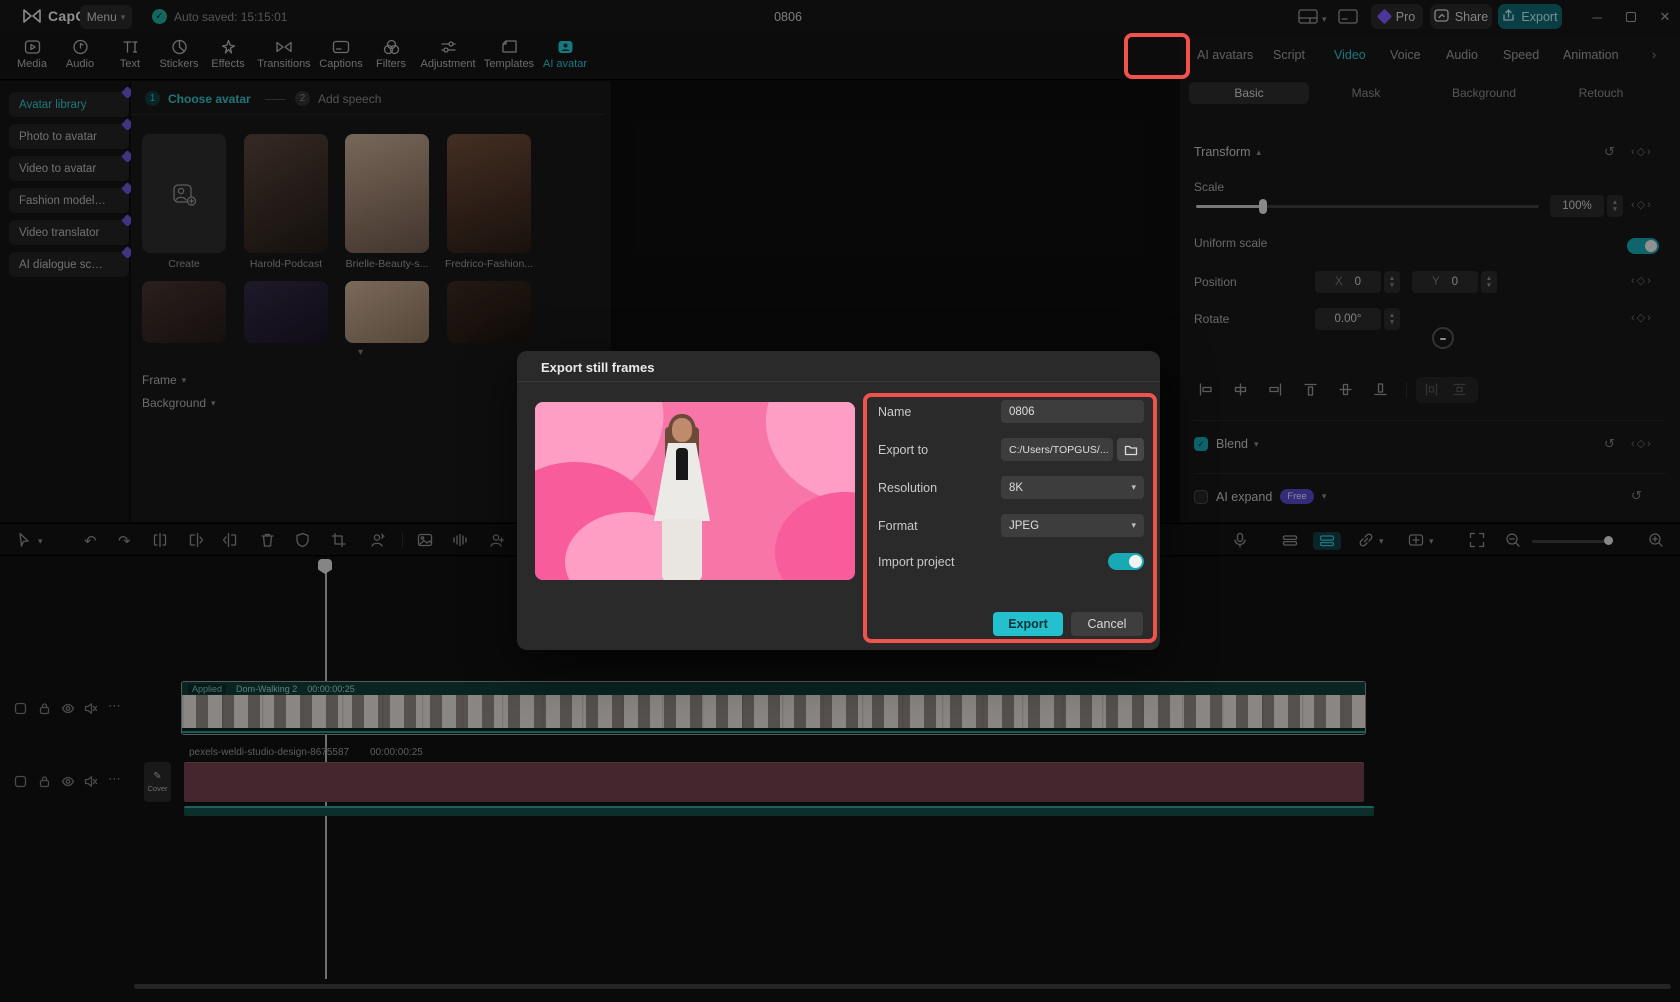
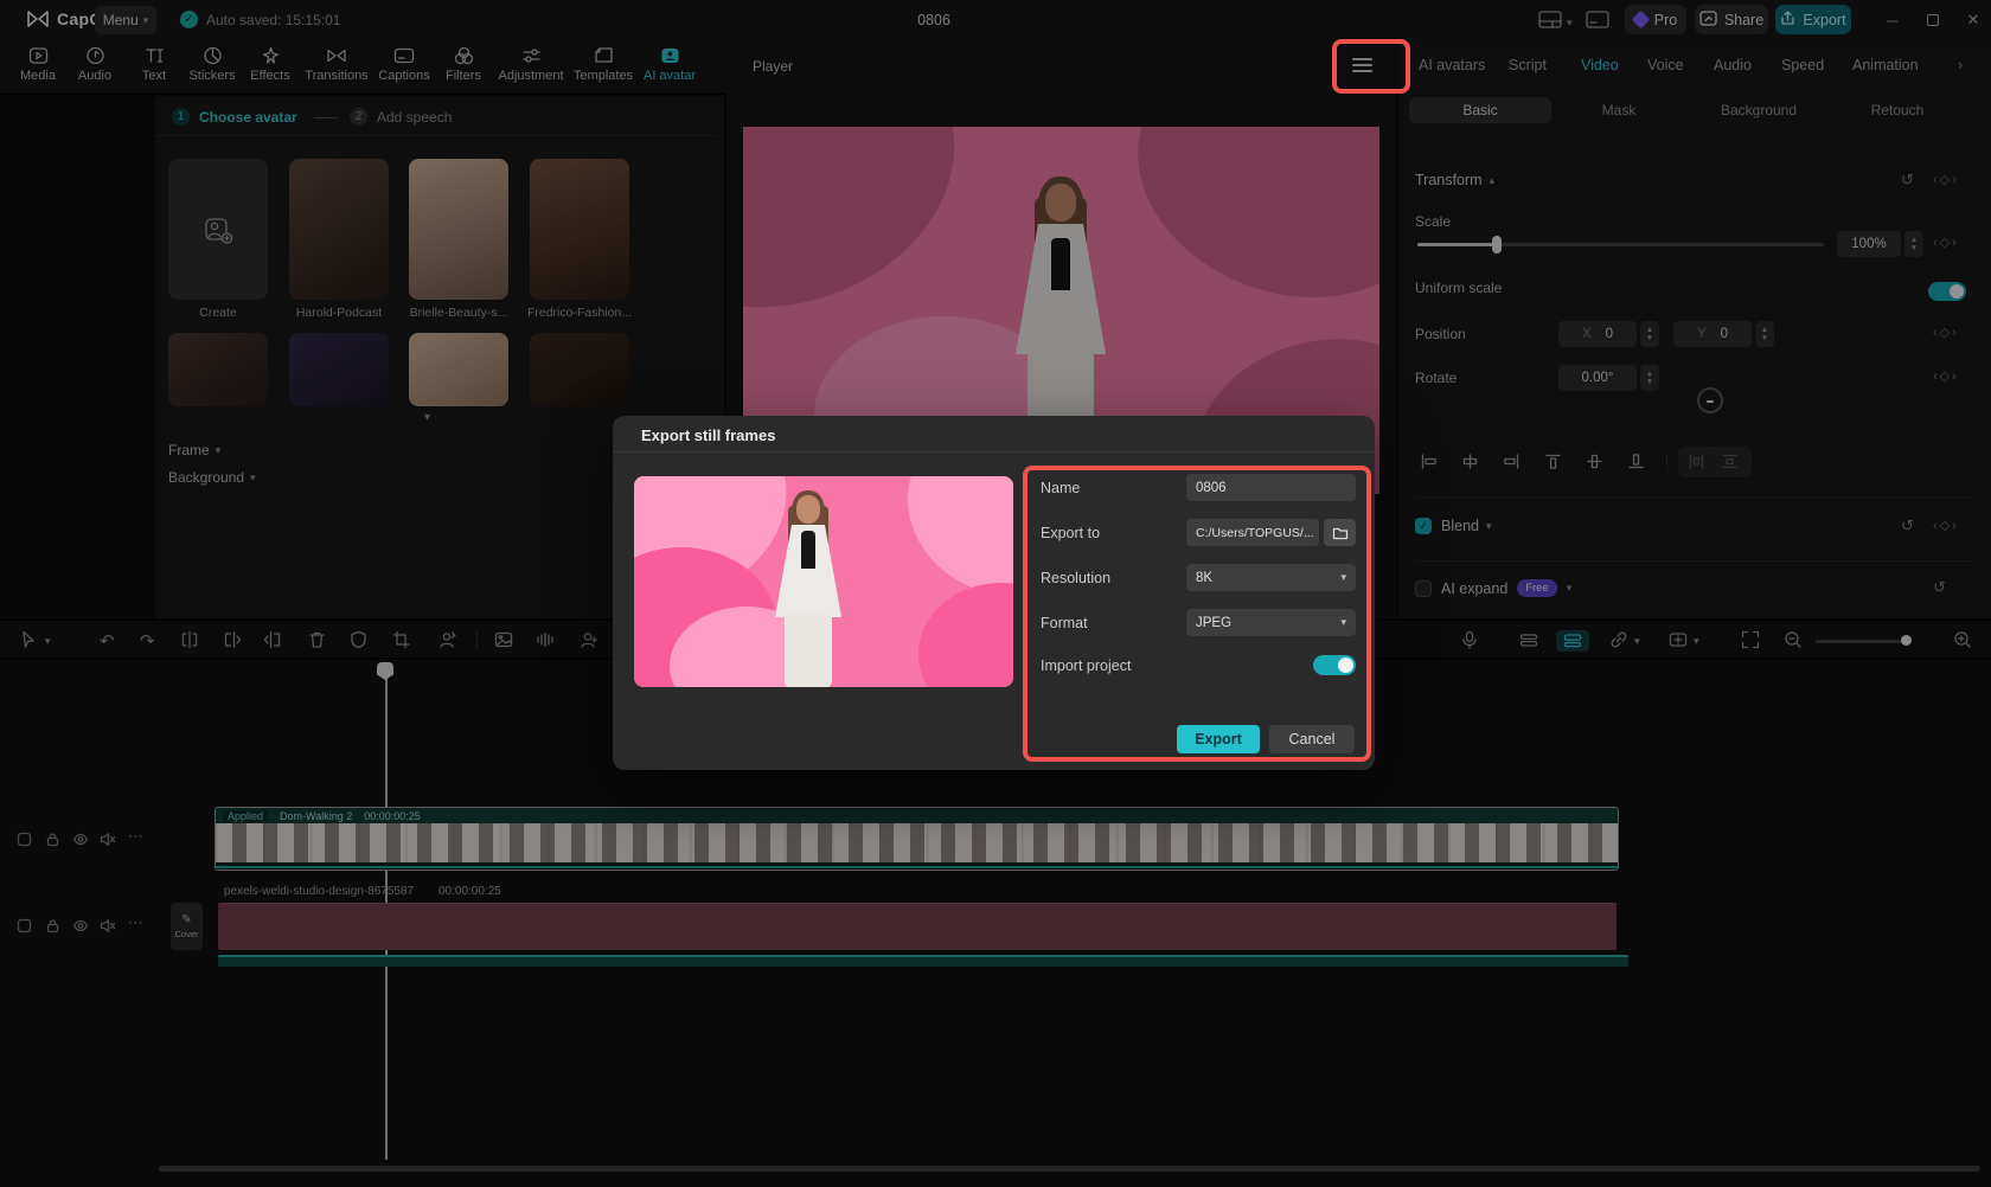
  Menu
  ▾
  ✓
  Auto saved: 15:15:01
  0806
  ▾
  Pro
  Share
  Export
  ─
  ✕
  Media
  Audio
  Text
  Stickers
  Effects
  Transitions
  Captions
  Filters
  Adjustment
  Templates
  AI avatar
- Avatar library
- Photo to avatar
- Video to avatar
- Fashion model…
- Video translator
- AI dialogue sc…
  1
  Choose avatar
  2
  Add speech
  Create
  Harold-Podcast
  Brielle-Beauty-s...
  Fredrico-Fashion...
  ▾
  Frame
  ▾
  Background
  ▾
+ Player
  AI avatars
  Script
  Video
  Voice
  Audio
  Speed
  Animation
  ›
  Basic
  Mask
  Background
  Retouch
  Transform
  ▴
  ↺
  ‹◇›
  Scale
  100%
  ‹◇›
  Uniform scale
  Position
  X
  0
  Y
  0
  ‹◇›
  Rotate
  0.00°
  ‹◇›
  ✓
  Blend
  ▾
  ↺
  ‹◇›
  AI expand
  Free
  ▾
  ↺
  ▾
  ↶
  ↷
  ▾
  ▾
  ⋯
  Applied
  Dom-Walking 2
  00:00:00:25
  ⋯
  pexels-weldi-studio-design-8675587
  00:00:00:25
  ✎
  Cover
  Export still frames
  Name
  0806
  Export to
  C:/Users/TOPGUS/...
  Resolution
  8K
  ▾
  Format
  JPEG
  ▾
  Import project
  Export
  Cancel
